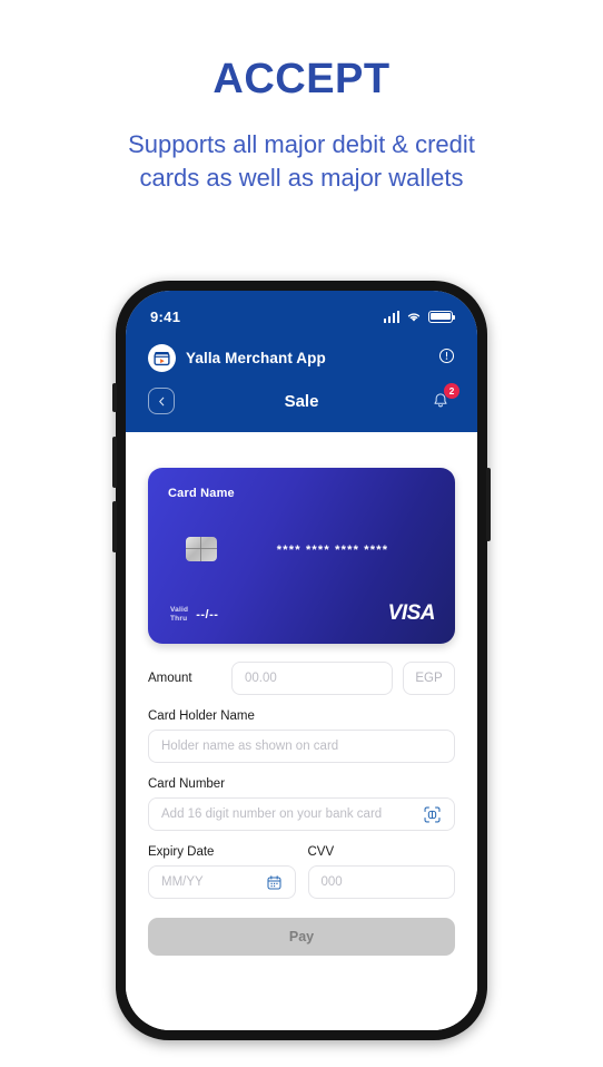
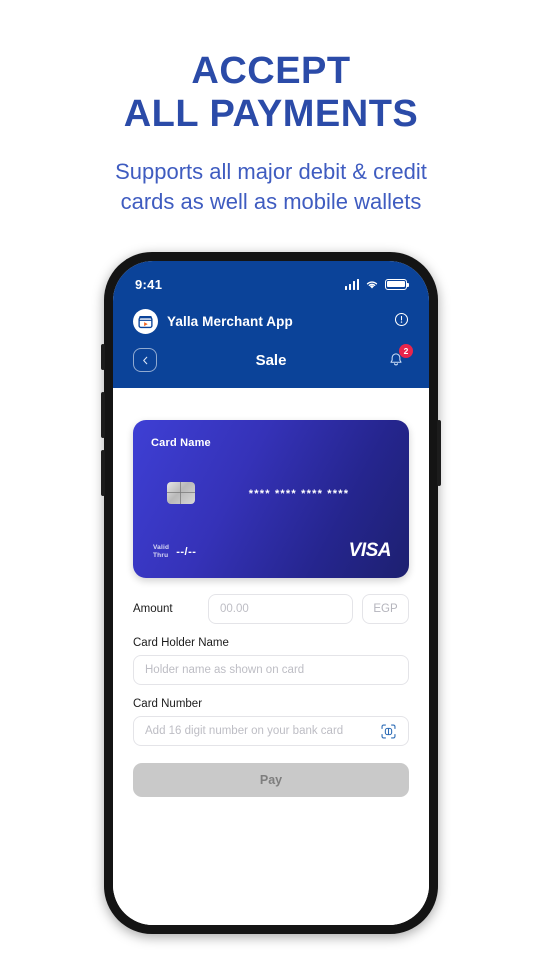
  ACCEPT
+ ALL PAYMENTS
  Supports all major debit & credit
- cards as well as major wallets
+ cards as well as mobile wallets
  9:41
  Yalla Merchant App
  Sale
  2
  Card Name
  **** **** **** ****
  --/--
  VISA
  Amount
  00.00
  EGP
  Card Holder Name
  Holder name as shown on card
  Card Number
  Add 16 digit number on your bank card
- Expiry Date
- MM/YY
- CVV
- 000
  Pay
